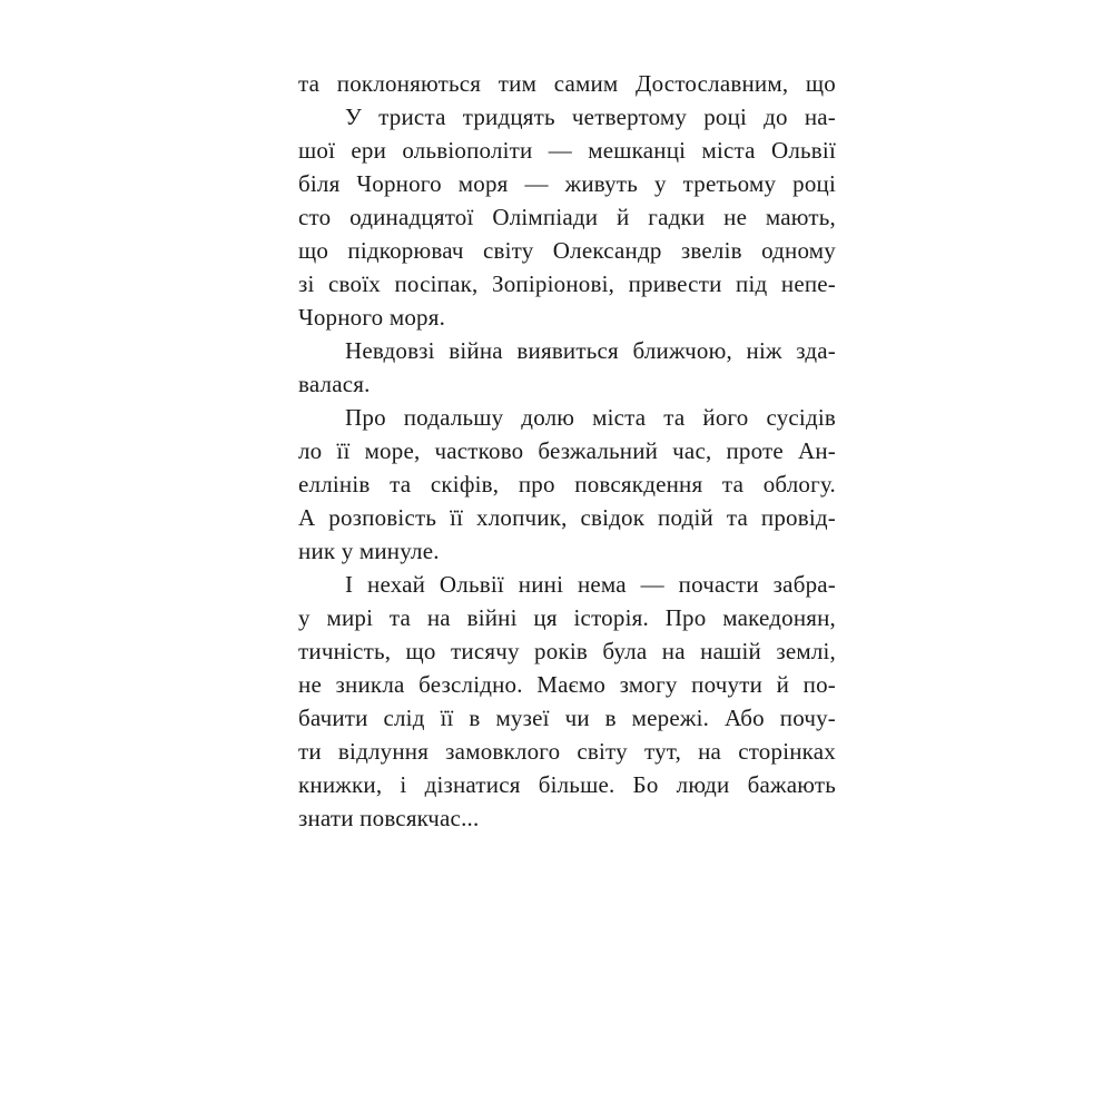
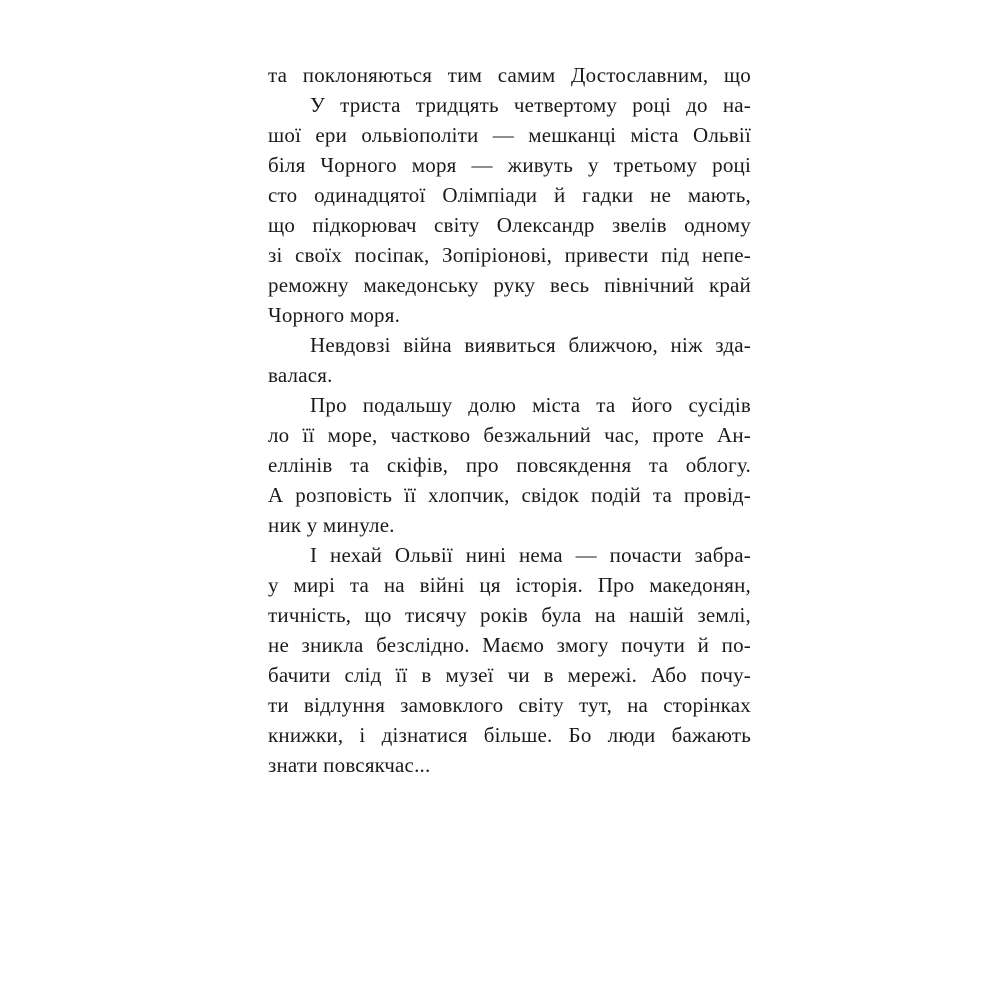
  та поклоняються тим самим Достославним, що
  У триста тридцять четвертому році до на-
  шої ери ольвіополіти — мешканці міста Ольвії
  біля Чорного моря — живуть у третьому році
  сто одинадцятої Олімпіади й гадки не мають,
  що підкорювач світу Олександр звелів одному
  зі своїх посіпак, Зопіріонові, привести під непе-
+ реможну македонську руку весь північний край
  Чорного моря.
  Невдовзі війна виявиться ближчою, ніж зда-
  валася.
  Про подальшу долю міста та його сусідів
  ло її море, частково безжальний час, проте Ан-
  еллінів та скіфів, про повсякдення та облогу.
  А розповість її хлопчик, свідок подій та провід-
  ник у минуле.
  І нехай Ольвії нині нема — почасти забра-
  у мирі та на війні ця історія. Про македонян,
  тичність, що тисячу років була на нашій землі,
  не зникла безслідно. Маємо змогу почути й по-
  бачити слід її в музеї чи в мережі. Або почу-
  ти відлуння замовклого світу тут, на сторінках
  книжки, і дізнатися більше. Бо люди бажають
  знати повсякчас...
